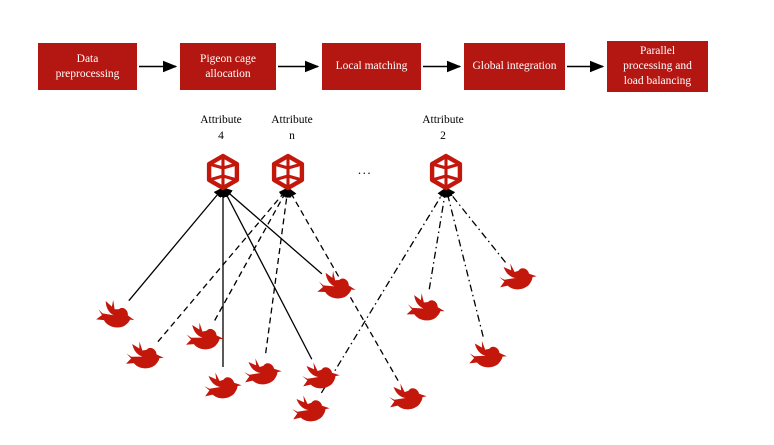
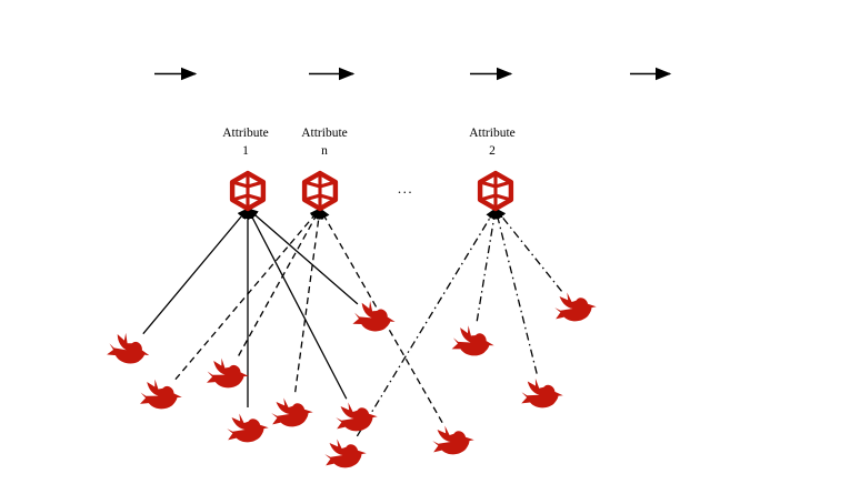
- Data preprocessing
- Pigeon cage allocation
- Local matching
- Global integration
- Parallel processing and load balancing
  Attribute
- 4
+ 1
  Attribute
  n
  Attribute
  2
  ...
